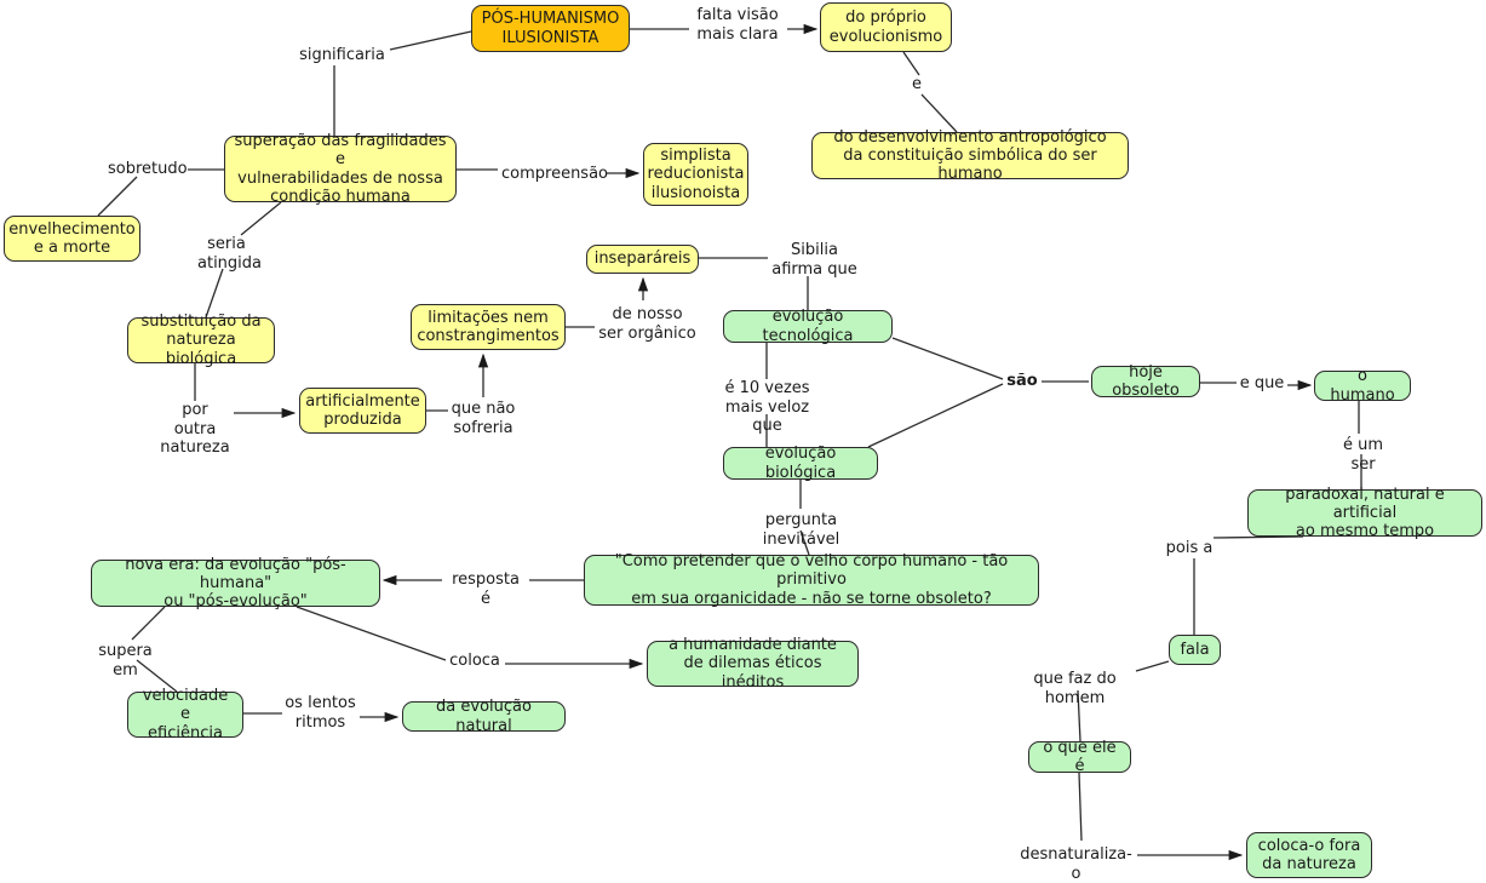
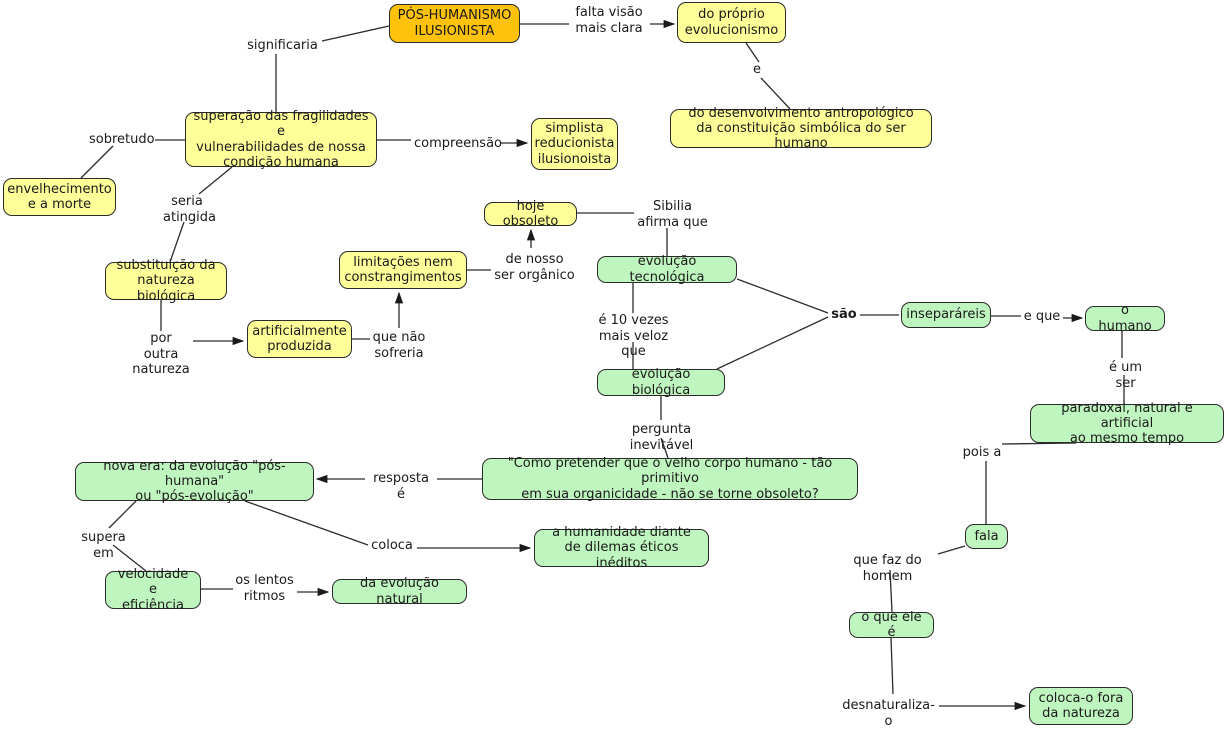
  PÓS-HUMANISMO
  ILUSIONISTA
  do próprio
  evolucionismo
  do desenvolvimento antropológico
  da constituição simbólica do ser humano
  superação das fragilidades e
  vulnerabilidades de nossa
  condição humana
  simplista
  reducionista
  ilusionoista
  envelhecimento
  e a morte
- inseparáreis
+ hoje obsoleto
  limitações nem
  constrangimentos
  substituição da
  natureza biológica
  evolução tecnológica
  artificialmente
  produzida
- hoje obsoleto
+ inseparáreis
  o humano
  evolução biológica
  paradoxal, natural e artificial
  ao mesmo tempo
  nova era: da evolução "pós-humana"
  ou "pós-evolução"
  "Como pretender que o velho corpo humano - tão primitivo
  em sua organicidade - não se torne obsoleto?
  a humanidade diante
  de dilemas éticos inéditos
  fala
  velocidade e
  eficiência
  da evolução natural
  o que ele é
  coloca-o fora
  da natureza
  significaria
  falta visão
  mais clara
  e
  sobretudo
  compreensão
  seria
  atingida
  Sibilia
  afirma que
  de nosso
  ser orgânico
  por outra
  natureza
  que não
  sofreria
  é 10 vezes
  mais veloz que
  são
  e que
  é um ser
  pergunta inevitável
  resposta é
  pois a
  supera em
  coloca
  que faz do homem
  os lentos
  ritmos
  desnaturaliza-o
